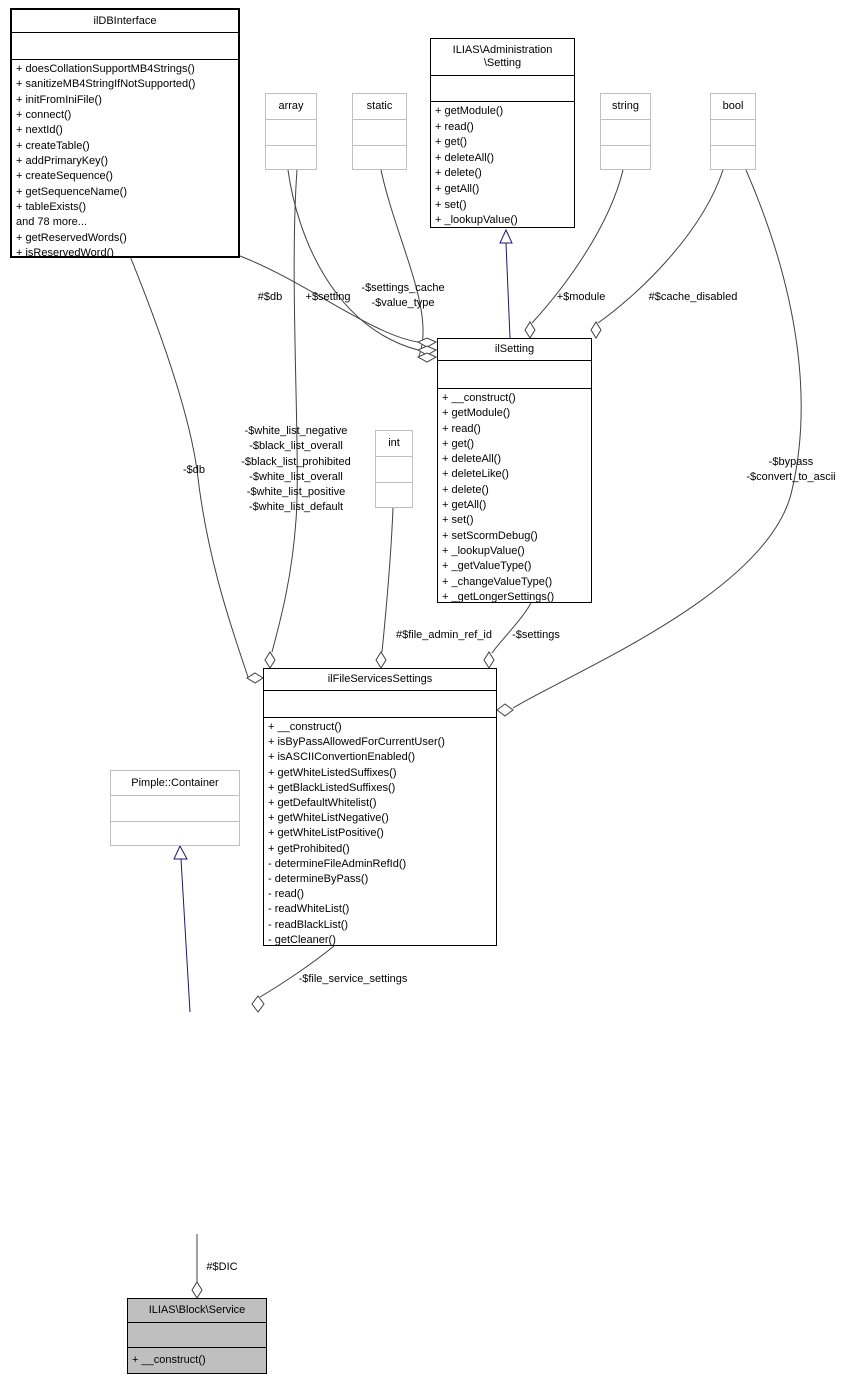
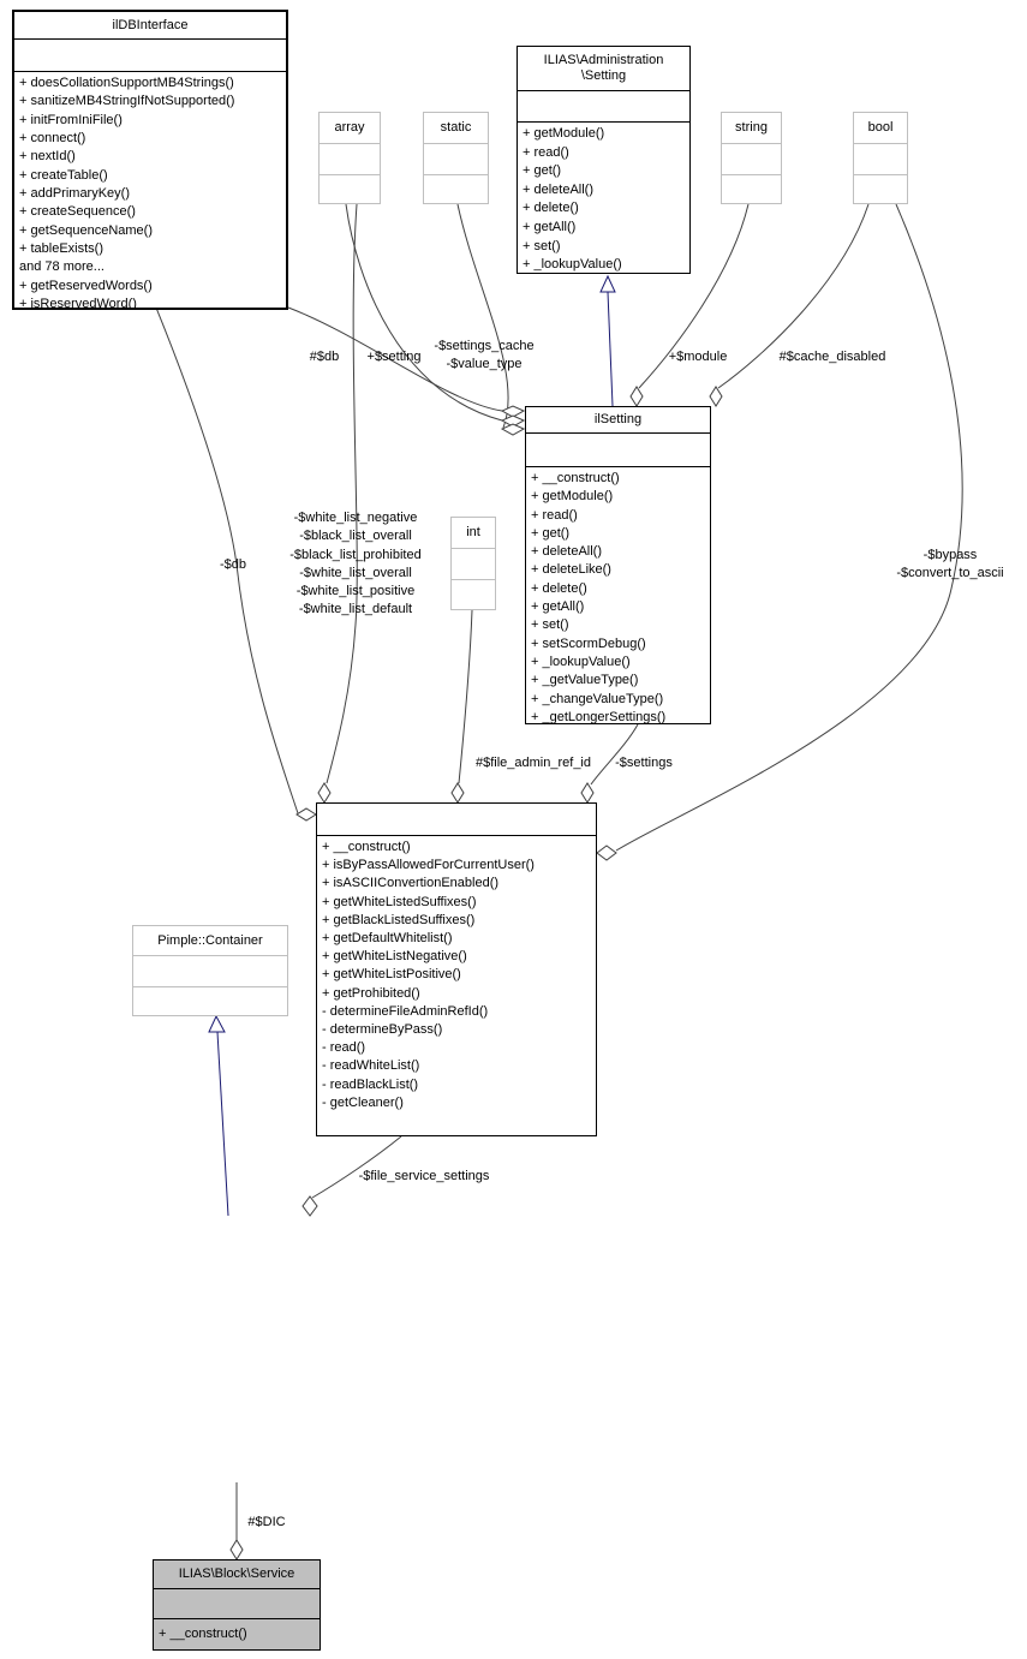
  ilDBInterface
  + doesCollationSupportMB4Strings()
  + sanitizeMB4StringIfNotSupported()
  + initFromIniFile()
  + connect()
  + nextId()
  + createTable()
  + addPrimaryKey()
  + createSequence()
  + getSequenceName()
  + tableExists()
  and 78 more...
  + getReservedWords()
  + isReservedWord()
  array
  static
  ILIAS\Administration
  \Setting
  + getModule()
  + read()
  + get()
  + deleteAll()
  + delete()
  + getAll()
  + set()
  + _lookupValue()
  string
  bool
  ilSetting
  + __construct()
  + getModule()
  + read()
  + get()
  + deleteAll()
  + deleteLike()
  + delete()
  + getAll()
  + set()
  + setScormDebug()
  + _lookupValue()
  + _getValueType()
  + _changeValueType()
  + _getLongerSettings()
  int
- ilFileServicesSettings
  + __construct()
  + isByPassAllowedForCurrentUser()
  + isASCIIConvertionEnabled()
  + getWhiteListedSuffixes()
  + getBlackListedSuffixes()
  + getDefaultWhitelist()
  + getWhiteListNegative()
  + getWhiteListPositive()
  + getProhibited()
  - determineFileAdminRefId()
  - determineByPass()
  - read()
  - readWhiteList()
  - readBlackList()
  - getCleaner()
  Pimple::Container
  ILIAS\Block\Service
  + __construct()
  #$db
  +$setting
  -$settings_cache
  -$value_type
  +$module
  #$cache_disabled
  -$db
  -$white_list_negative
  -$black_list_overall
  -$black_list_prohibited
  -$white_list_overall
  -$white_list_positive
  -$white_list_default
  -$bypass
  -$convert_to_ascii
  #$file_admin_ref_id
  -$settings
  -$file_service_settings
  #$DIC
